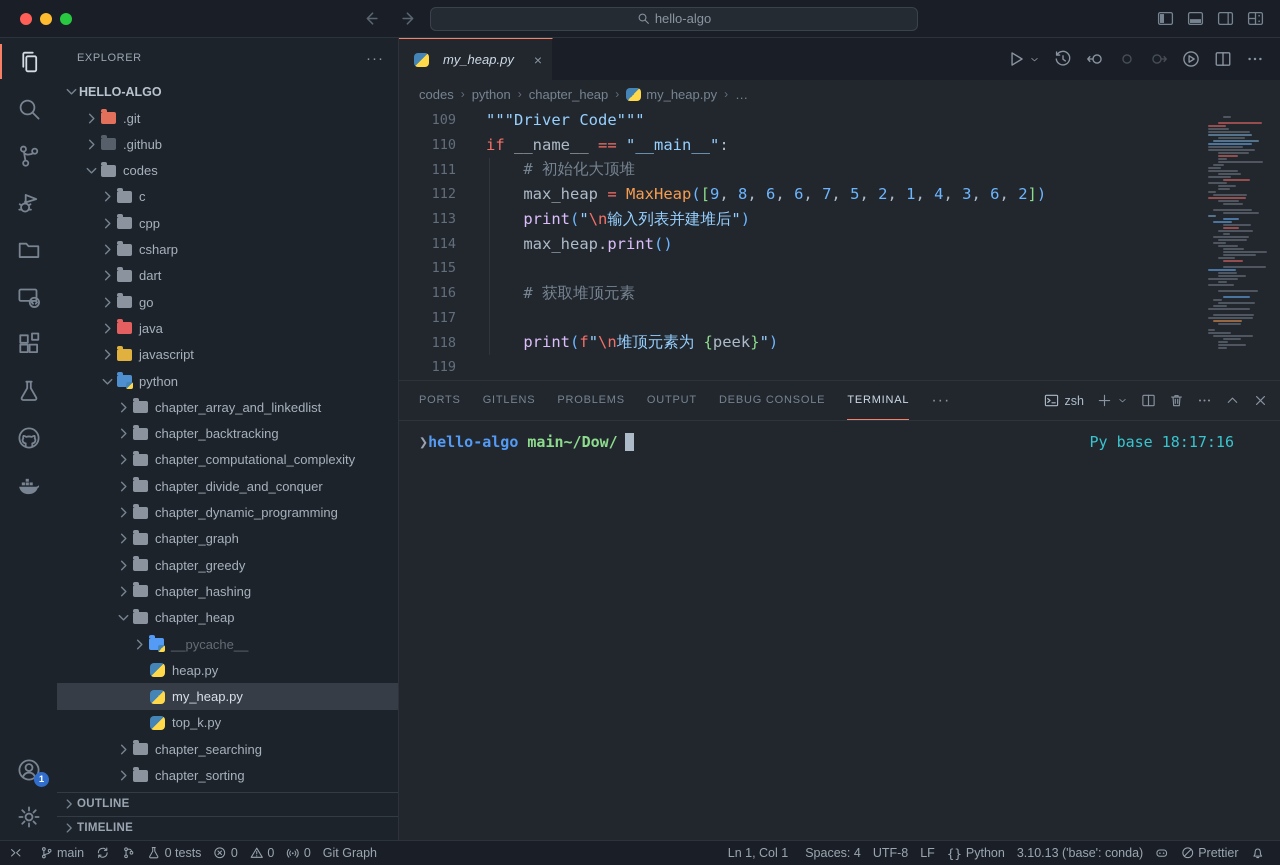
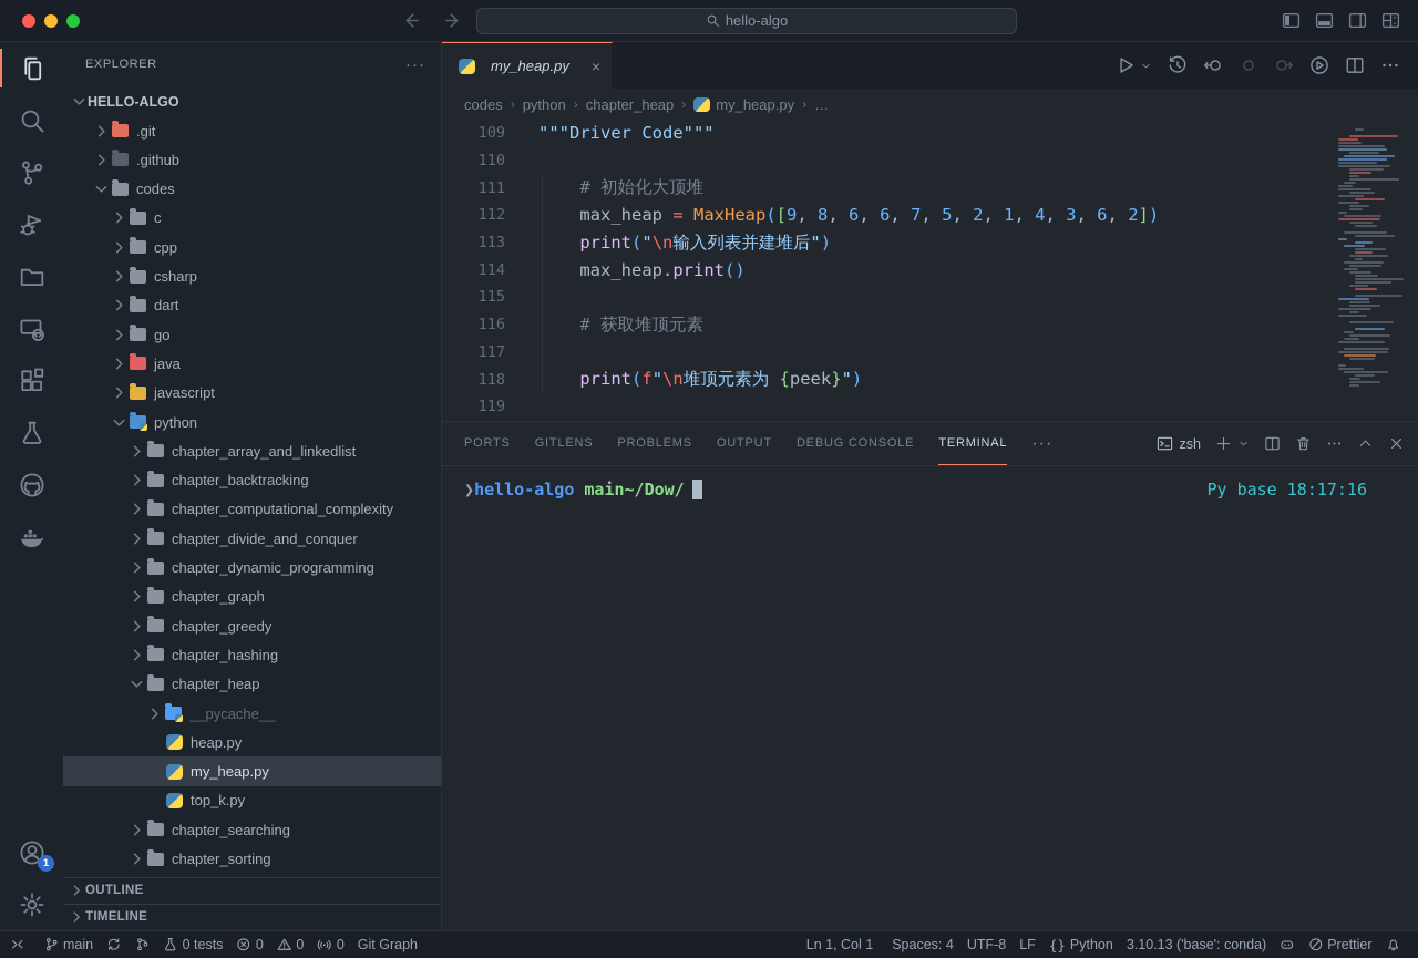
  hello-algo
  1
  EXPLORER
  ···
  HELLO-ALGO
  .git
  .github
  codes
  c
  cpp
  csharp
  dart
  go
  java
  javascript
  python
  chapter_array_and_linkedlist
  chapter_backtracking
  chapter_computational_complexity
  chapter_divide_and_conquer
  chapter_dynamic_programming
  chapter_graph
  chapter_greedy
  chapter_hashing
  chapter_heap
  __pycache__
  heap.py
  my_heap.py
  top_k.py
  chapter_searching
  chapter_sorting
  OUTLINE
  TIMELINE
  my_heap.py
  ×
  codes
  ›
  python
  ›
  chapter_heap
  ›
  my_heap.py
  ›
  …
  109
  """Driver Code"""
  110
- if __name__ == "__main__":
  111
  # 初始化大顶堆
  112
  max_heap = MaxHeap([9, 8, 6, 6, 7, 5, 2, 1, 4, 3, 6, 2])
  113
  print("\n输入列表并建堆后")
  114
  max_heap.print()
  115
  116
  # 获取堆顶元素
  117
  118
  print(f"\n堆顶元素为 {peek}")
  119
  PORTS
  GITLENS
  PROBLEMS
  OUTPUT
  DEBUG CONSOLE
  TERMINAL
  ···
  zsh
  ❯
  hello-algo
  main
  ~/Dow/
  Py base 18:17:16
  main
  0 tests
  0
  0
  0
  Git Graph
  Ln 1, Col 1
  Spaces: 4
  UTF-8
  LF
  {}
  Python
  3.10.13 ('base': conda)
  Prettier
